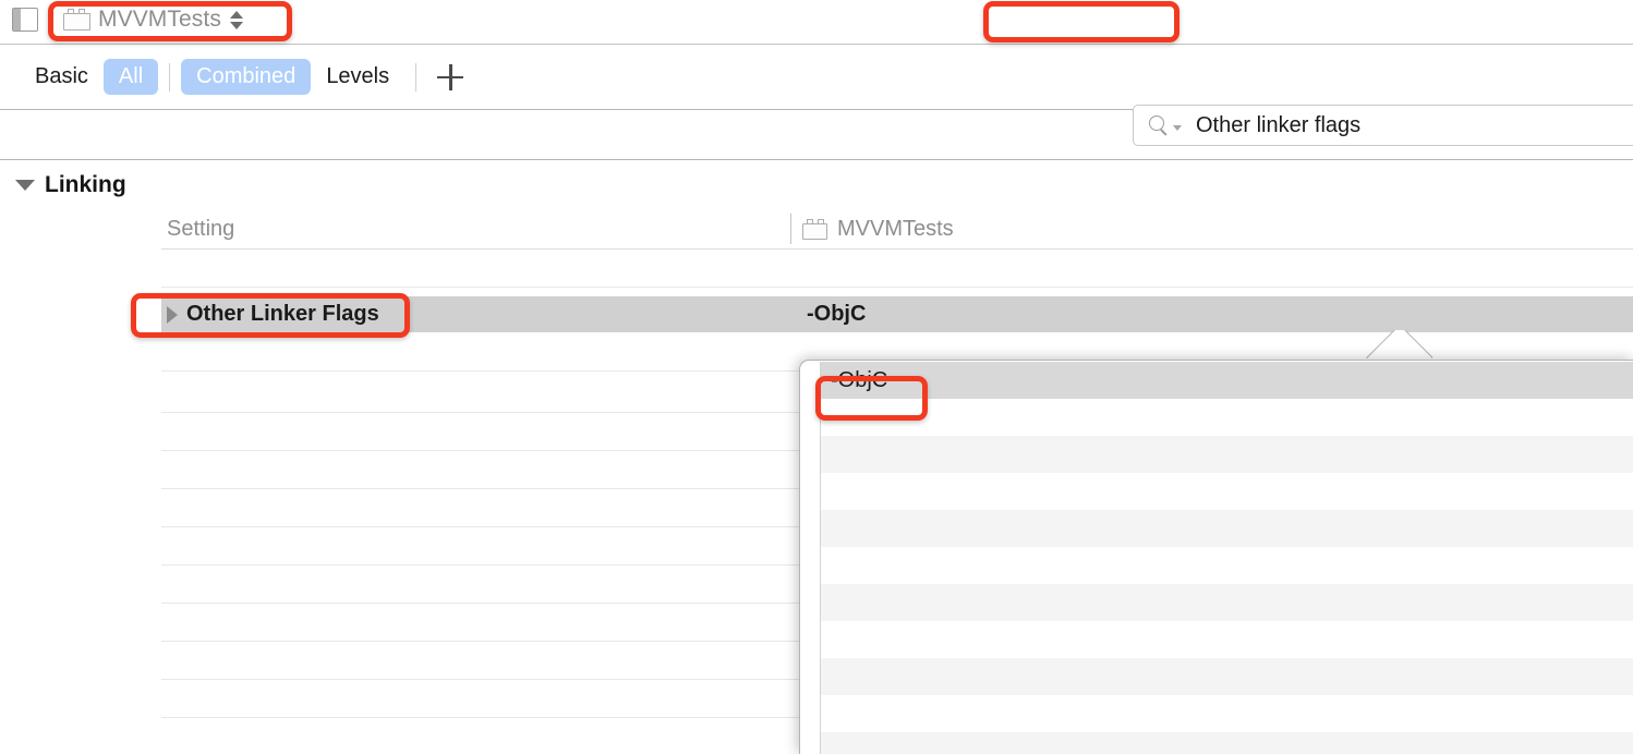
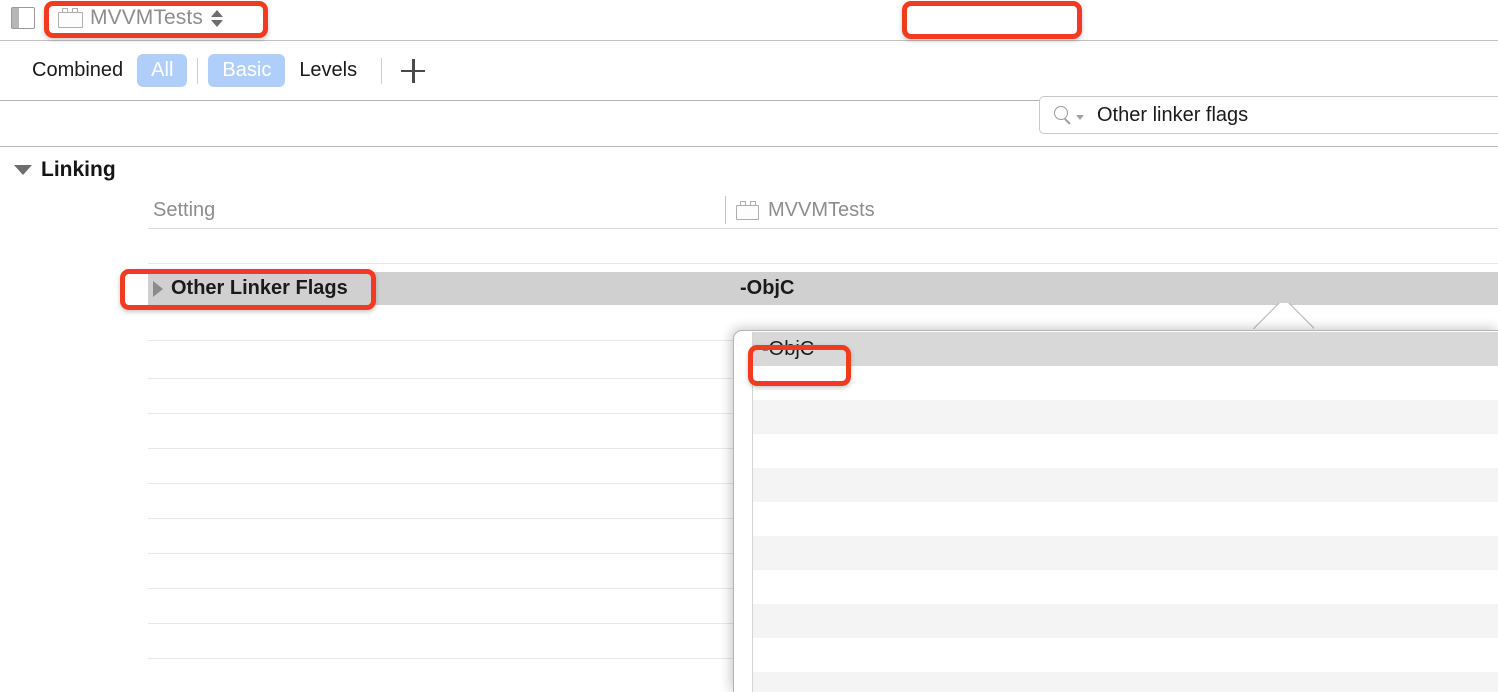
  MVVMTests
- Basic
+ Combined
  All
- Combined
+ Basic
  Levels
  Other linker flags
  Linking
  Setting
  MVVMTests
  Other Linker Flags
  -ObjC
  -ObjC
